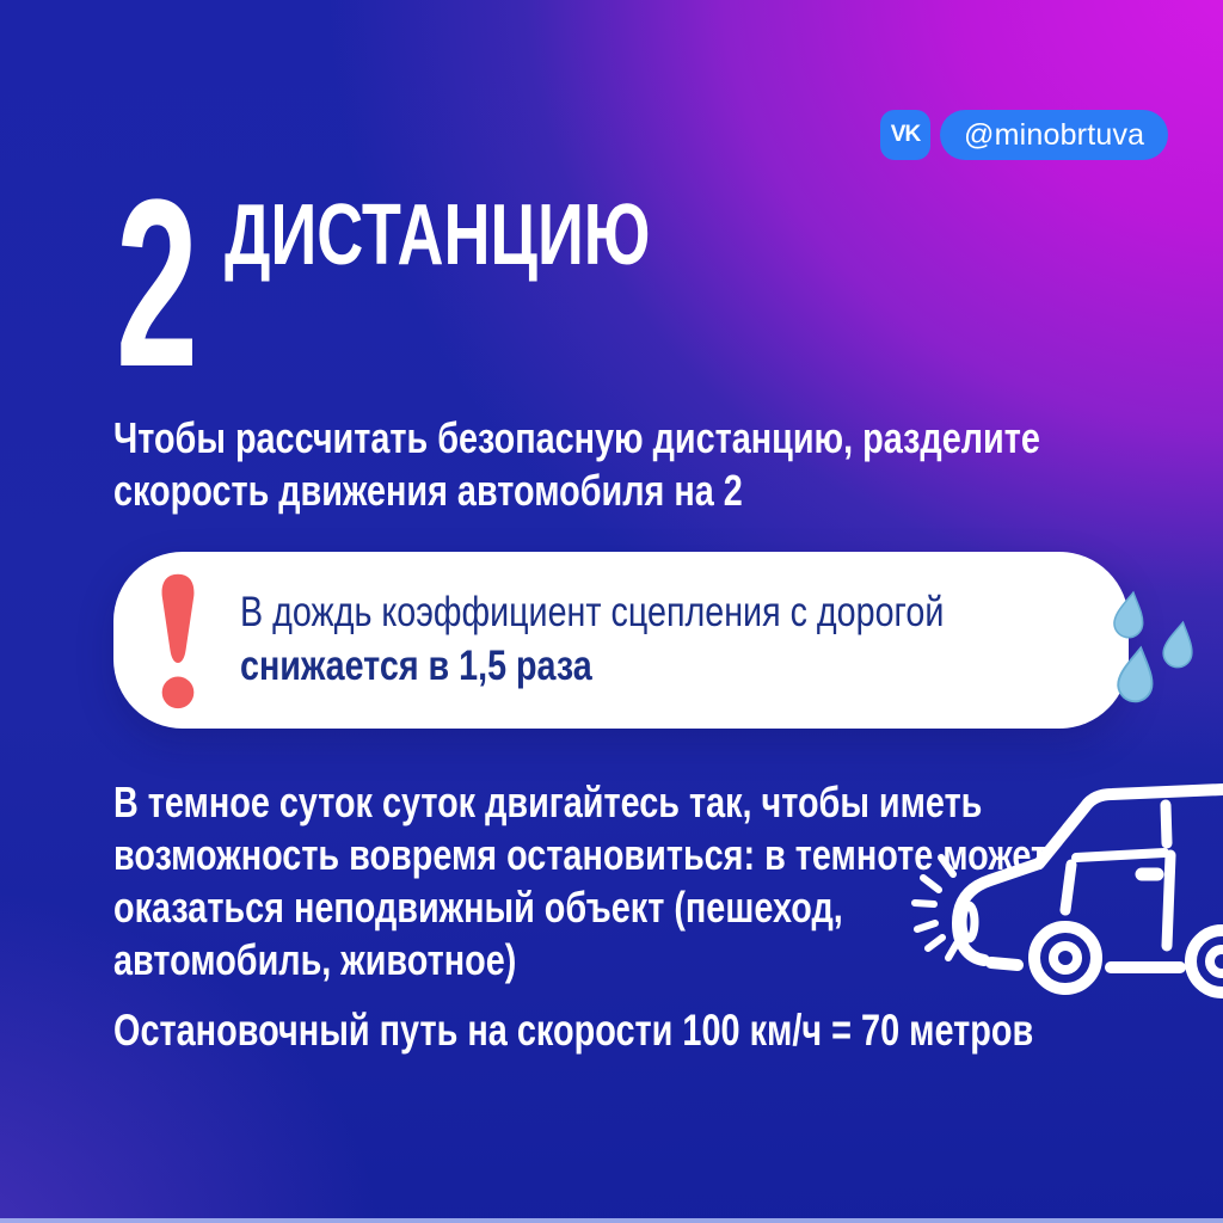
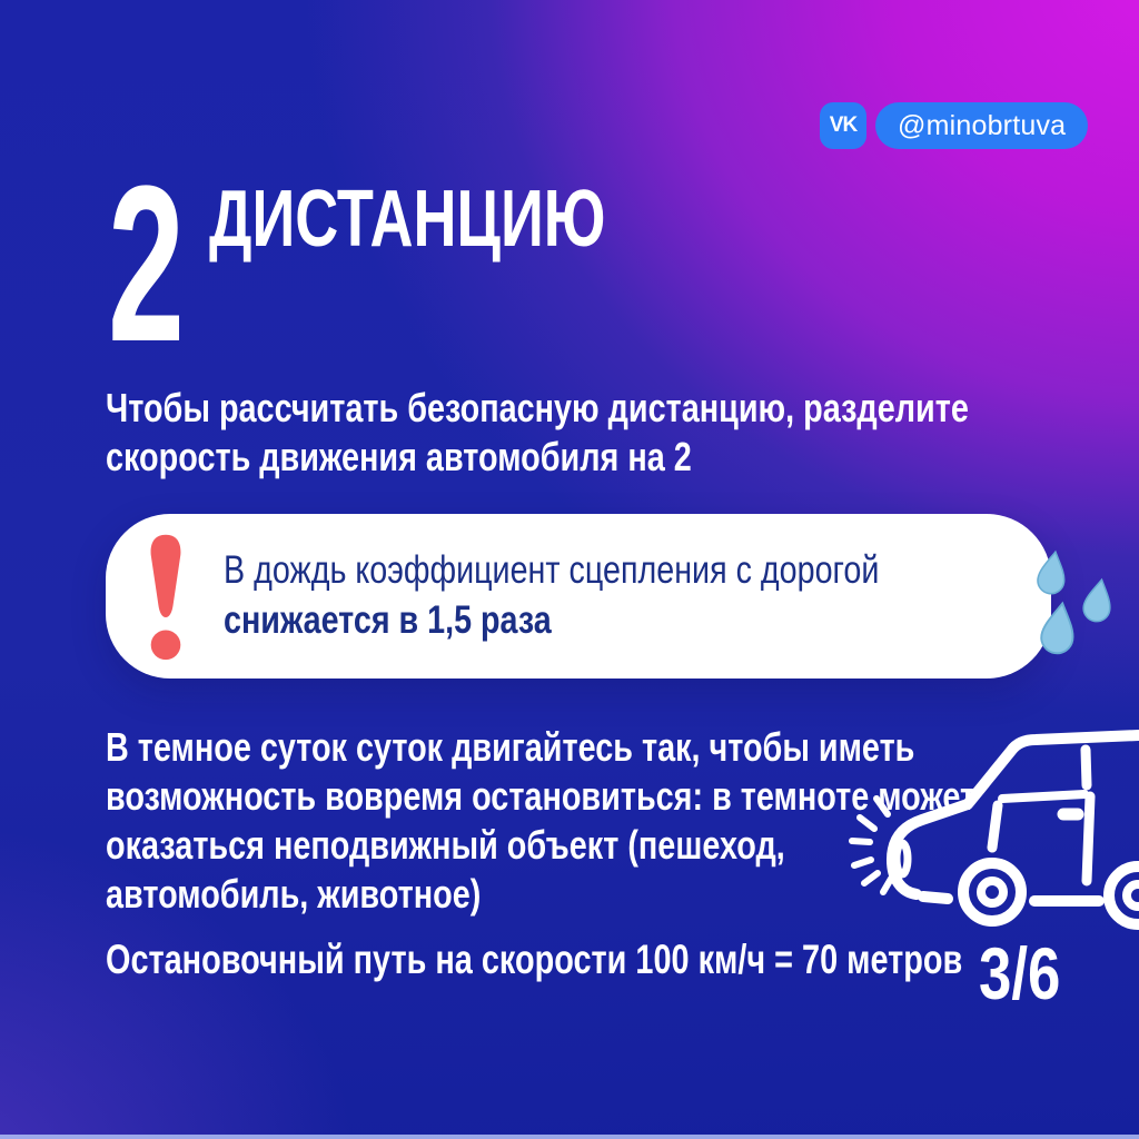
  VK
  @minobrtuva
  2
  ДИСТАНЦИЮ
  Чтобы рассчитать безопасную дистанцию, разделите
  скорость движения автомобиля на 2
  В дождь коэффициент сцепления с дорогой
  снижается в 1,5 раза
  В темное суток суток двигайтесь так, чтобы иметь
  возможность вовремя остановиться: в темноте може
  оказаться неподвижный объект (пешеход,
  автомобиль, животное)
  Остановочный путь на скорости 100 км/ч = 70 метров
+ 3/6
